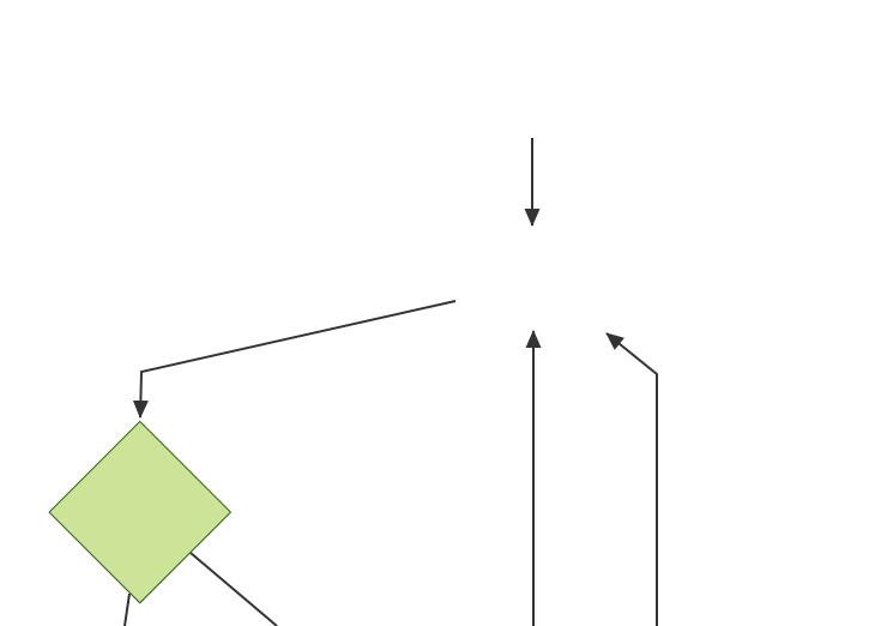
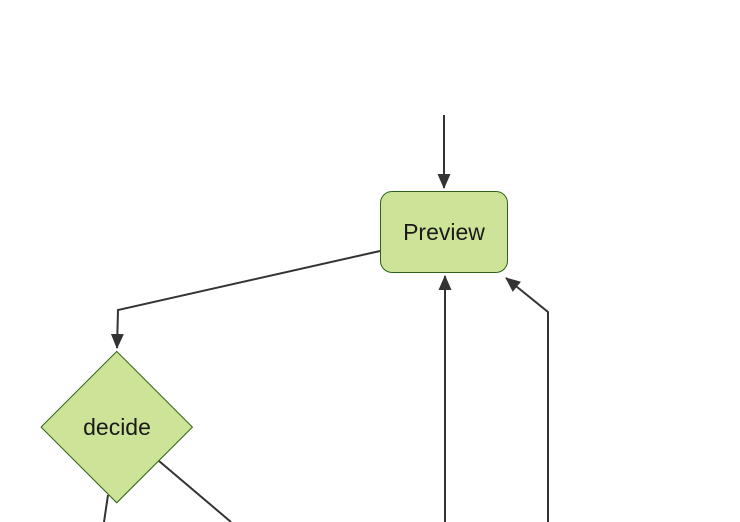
+ Preview
+ decide
